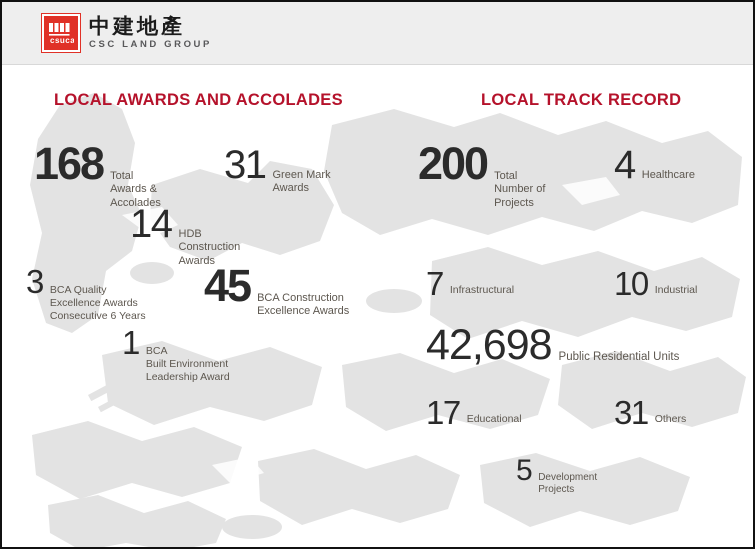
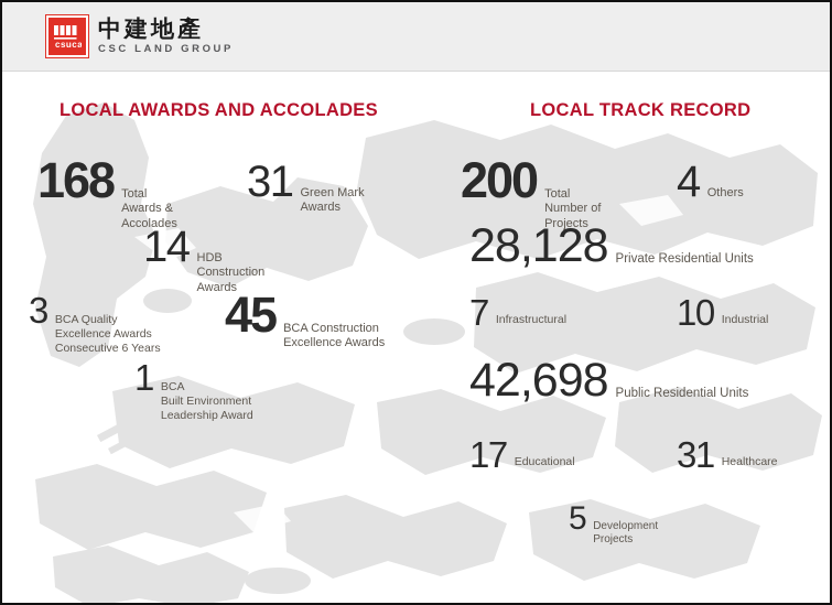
  csuca
  中建地產
  CSC LAND GROUP
  LOCAL AWARDS AND ACCOLADES
  LOCAL TRACK RECORD
  168
  Total
  Awards &
  Accolades
  31
  Green Mark
  Awards
  14
  HDB
  Construction
  Awards
  3
  BCA Quality
  Excellence Awards
  Consecutive 6 Years
  45
  BCA Construction
  Excellence Awards
  1
  BCA
  Built Environment
  Leadership Award
  200
  Total
  Number of
  Projects
  4
- Healthcare
+ Others
+ 28,128
+ Private Residential Units
  7
  Infrastructural
  10
  Industrial
  42,698
  Public Residential Units
  17
  Educational
  31
- Others
+ Healthcare
  5
  Development
  Projects
